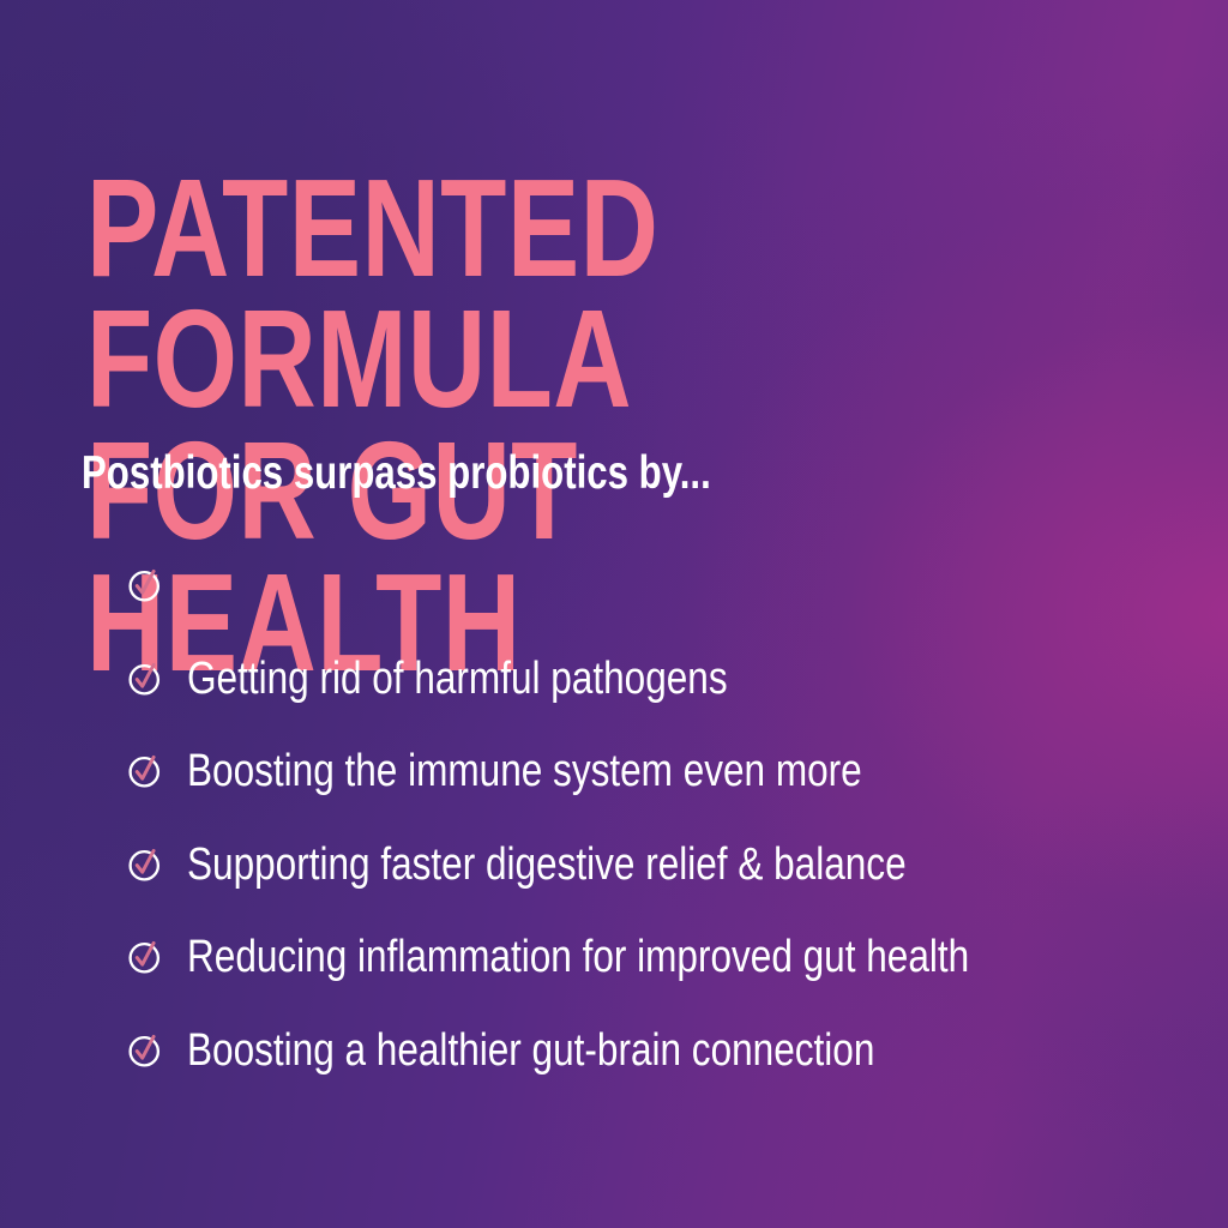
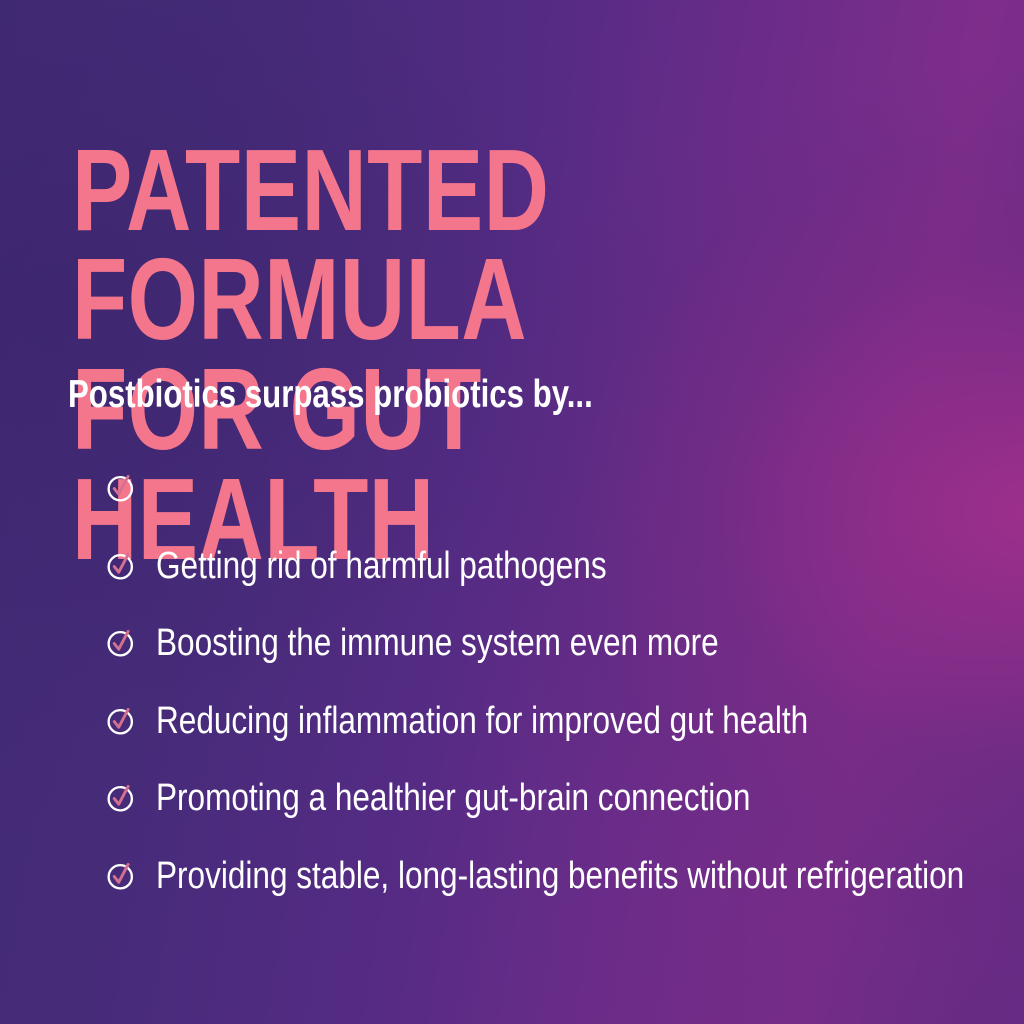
  PATENTED FORMULA
  FOR GUT HEALTH
  Postbiotics surpass probiotics by...
  Getting rid of harmful pathogens
  Boosting the immune system even more
- Supporting faster digestive relief & balance
  Reducing inflammation for improved gut health
- Boosting a healthier gut-brain connection
+ Promoting a healthier gut-brain connection
+ Providing stable, long-lasting benefits without refrigeration
